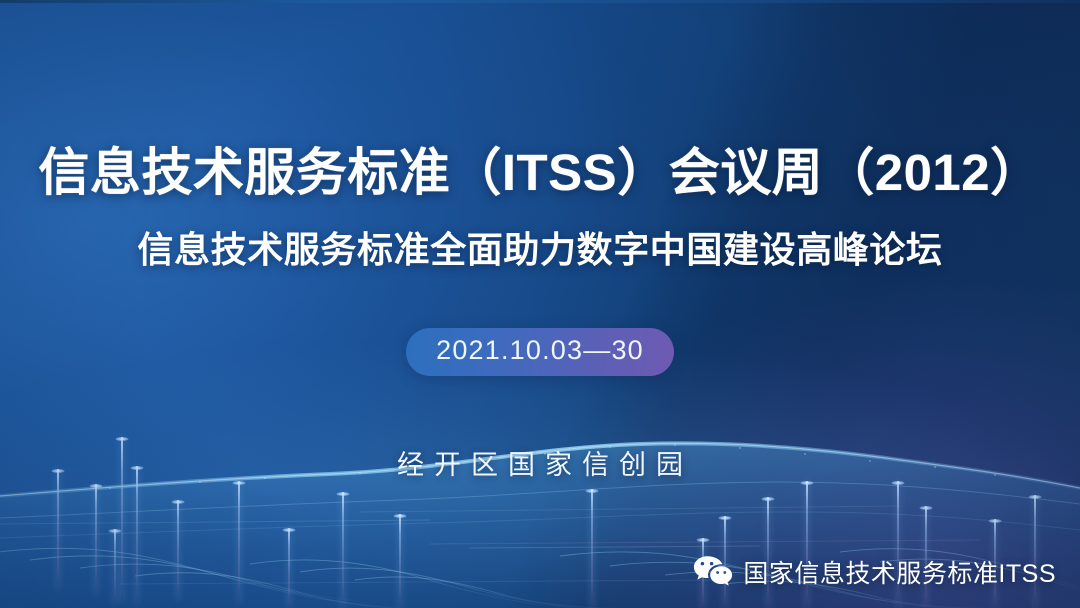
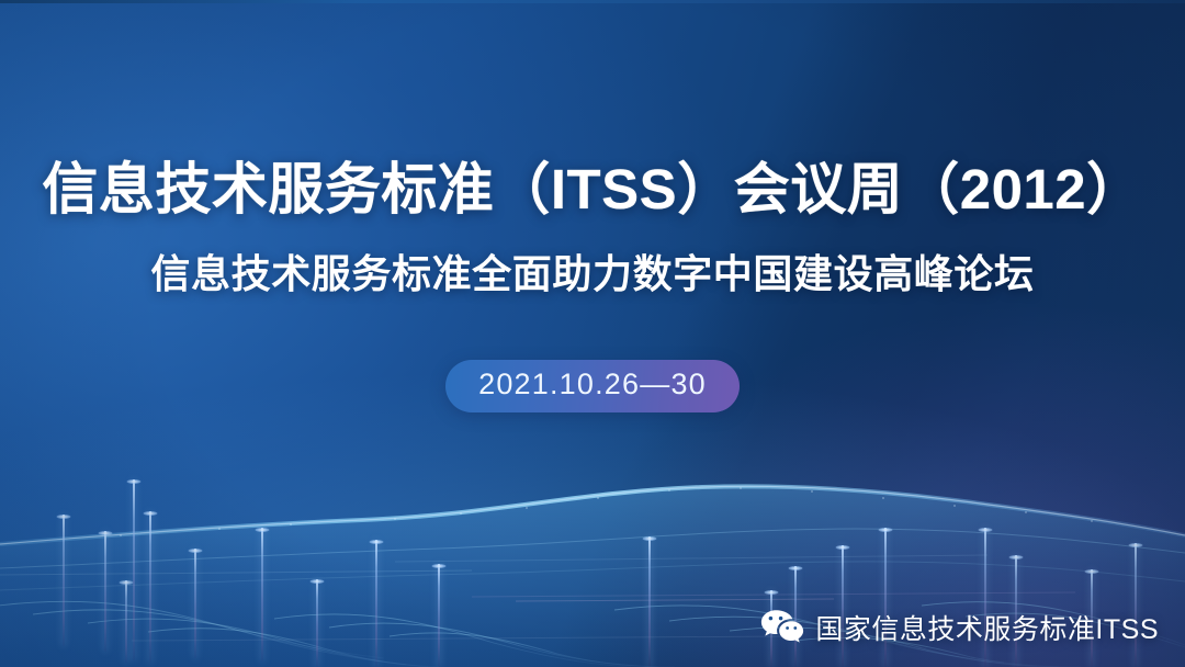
  信息技术服务标准（ITSS）会议周（2012）
  信息技术服务标准全面助力数字中国建设高峰论坛
- 2021.10.03—30
+ 2021.10.26—30
- 经开区国家信创园
  国家信息技术服务标准ITSS
